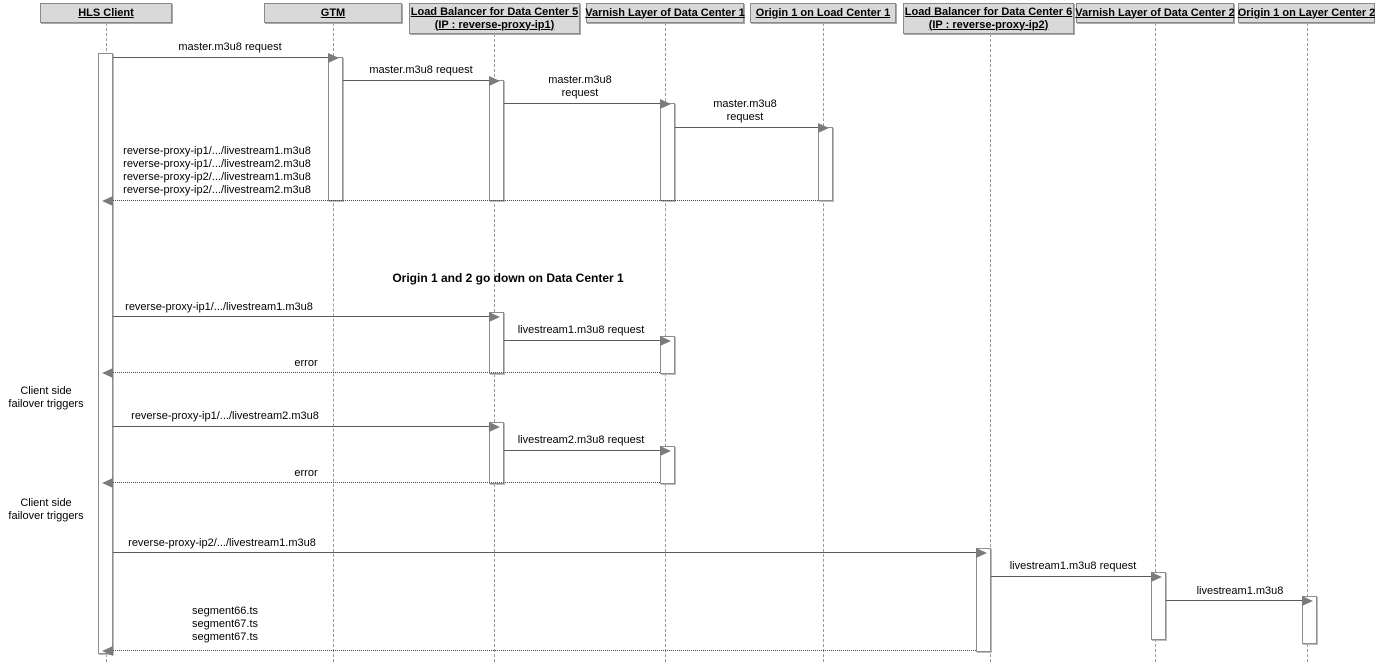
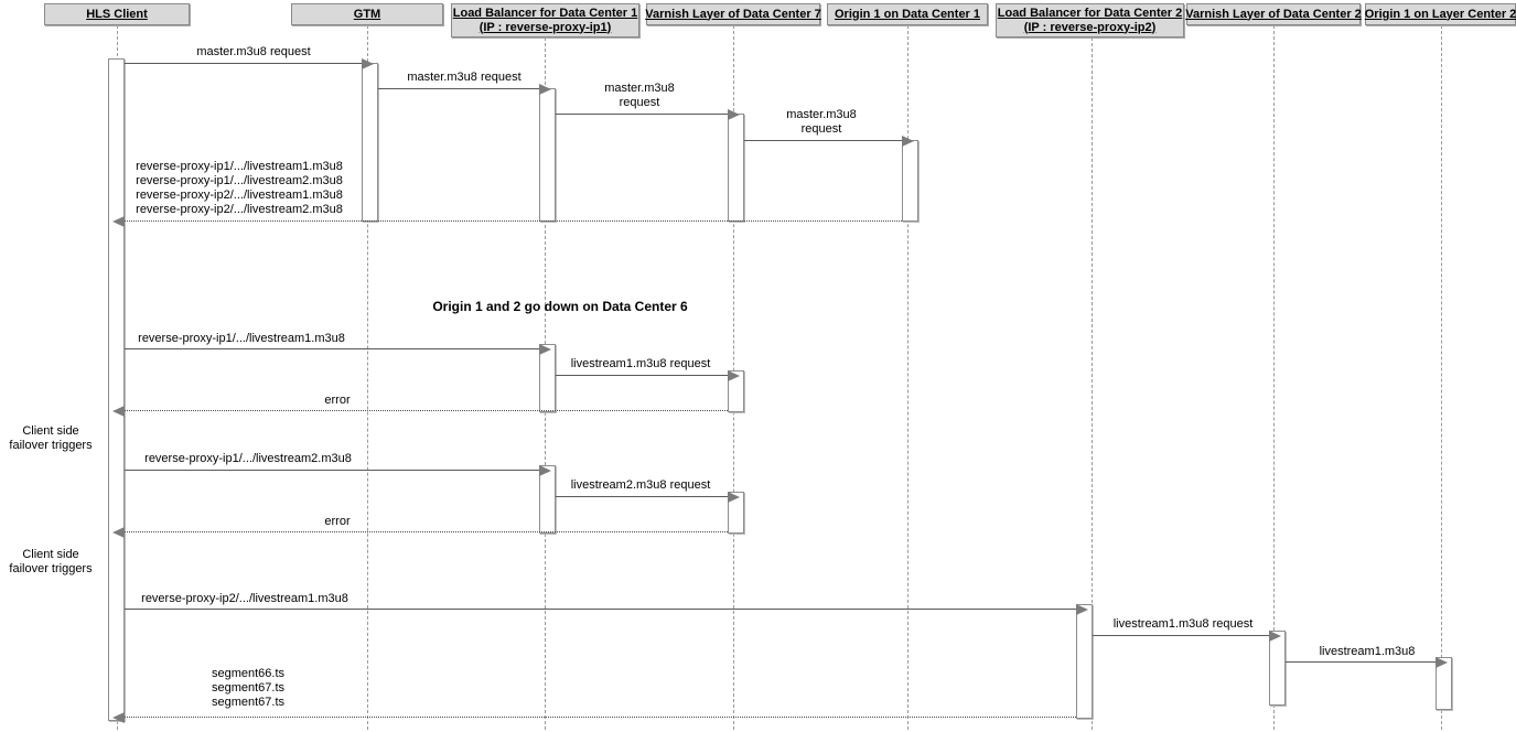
  master.m3u8 request
  master.m3u8 request
  master.m3u8
  request
  master.m3u8
  request
  reverse-proxy-ip1/.../livestream1.m3u8
  reverse-proxy-ip1/.../livestream2.m3u8
  reverse-proxy-ip2/.../livestream1.m3u8
  reverse-proxy-ip2/.../livestream2.m3u8
  reverse-proxy-ip1/.../livestream1.m3u8
  livestream1.m3u8 request
  error
  reverse-proxy-ip1/.../livestream2.m3u8
  livestream2.m3u8 request
  error
  reverse-proxy-ip2/.../livestream1.m3u8
  livestream1.m3u8 request
  livestream1.m3u8
  segment66.ts
  segment67.ts
  segment67.ts
  HLS Client
  GTM
- Load Balancer for Data Center 5
+ Load Balancer for Data Center 1
  (IP : reverse-proxy-ip1)
- Varnish Layer of Data Center 1
+ Varnish Layer of Data Center 7
- Origin 1 on Load Center 1
+ Origin 1 on Data Center 1
- Load Balancer for Data Center 6
+ Load Balancer for Data Center 2
  (IP : reverse-proxy-ip2)
  Varnish Layer of Data Center 2
  Origin 1 on Layer Center 2
- Origin 1 and 2 go down on Data Center 1
+ Origin 1 and 2 go down on Data Center 6
  Client side
  failover triggers
  Client side
  failover triggers
